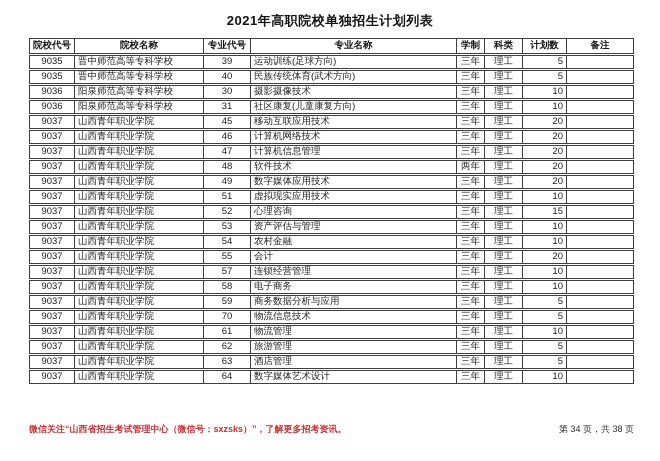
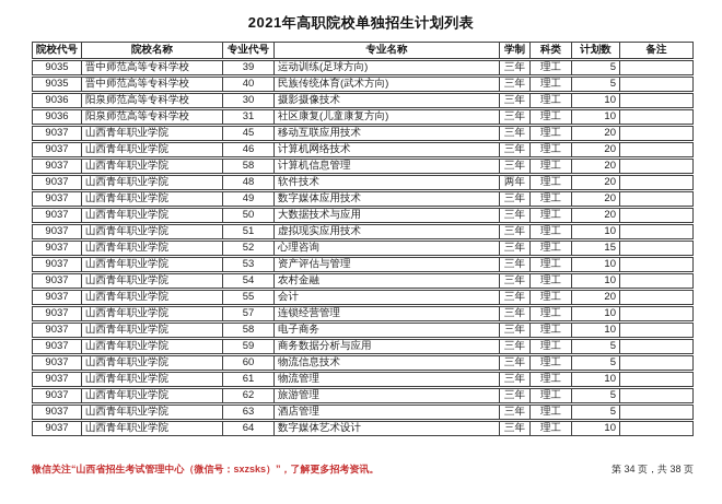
  2021年高职院校单独招生计划列表
  院校代号	院校名称	专业代号	专业名称	学制	科类	计划数	备注
  9035	晋中师范高等专科学校	39	运动训练(足球方向)	三年	理工	5
  9035	晋中师范高等专科学校	40	民族传统体育(武术方向)	三年	理工	5
  9036	阳泉师范高等专科学校	30	摄影摄像技术	三年	理工	10
  9036	阳泉师范高等专科学校	31	社区康复(儿童康复方向)	三年	理工	10
  9037	山西青年职业学院	45	移动互联应用技术	三年	理工	20
  9037	山西青年职业学院	46	计算机网络技术	三年	理工	20
- 9037	山西青年职业学院	47	计算机信息管理	三年	理工	20
+ 9037	山西青年职业学院	58	计算机信息管理	三年	理工	20
  9037	山西青年职业学院	48	软件技术	两年	理工	20
  9037	山西青年职业学院	49	数字媒体应用技术	三年	理工	20
+ 9037	山西青年职业学院	50	大数据技术与应用	三年	理工	20
  9037	山西青年职业学院	51	虚拟现实应用技术	三年	理工	10
  9037	山西青年职业学院	52	心理咨询	三年	理工	15
  9037	山西青年职业学院	53	资产评估与管理	三年	理工	10
  9037	山西青年职业学院	54	农村金融	三年	理工	10
  9037	山西青年职业学院	55	会计	三年	理工	20
  9037	山西青年职业学院	57	连锁经营管理	三年	理工	10
  9037	山西青年职业学院	58	电子商务	三年	理工	10
  9037	山西青年职业学院	59	商务数据分析与应用	三年	理工	5
- 9037	山西青年职业学院	70	物流信息技术	三年	理工	5
+ 9037	山西青年职业学院	60	物流信息技术	三年	理工	5
  9037	山西青年职业学院	61	物流管理	三年	理工	10
  9037	山西青年职业学院	62	旅游管理	三年	理工	5
  9037	山西青年职业学院	63	酒店管理	三年	理工	5
  9037	山西青年职业学院	64	数字媒体艺术设计	三年	理工	10
  微信关注“山西省招生考试管理中心（微信号：sxzsks）”，了解更多招考资讯。
  第 34 页，共 38 页
